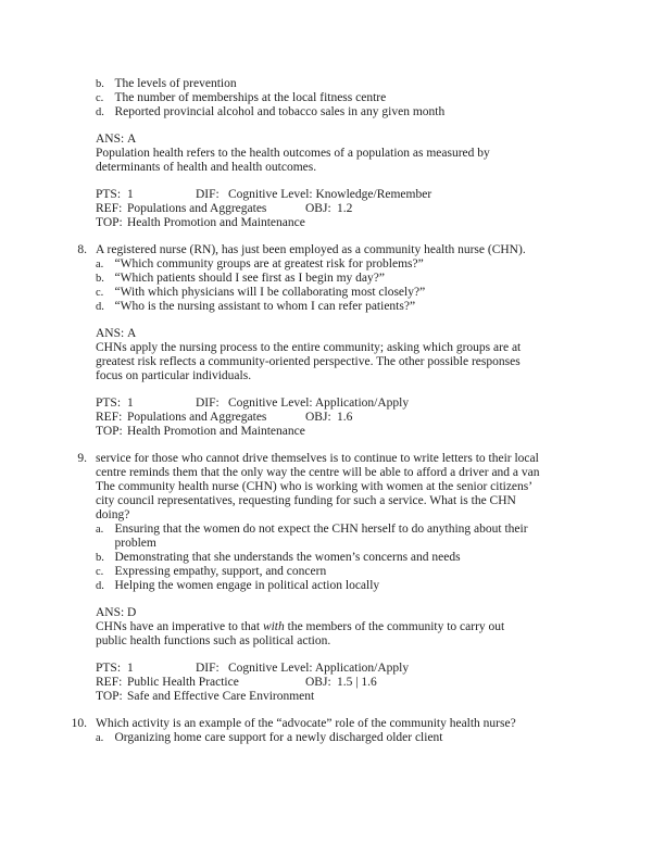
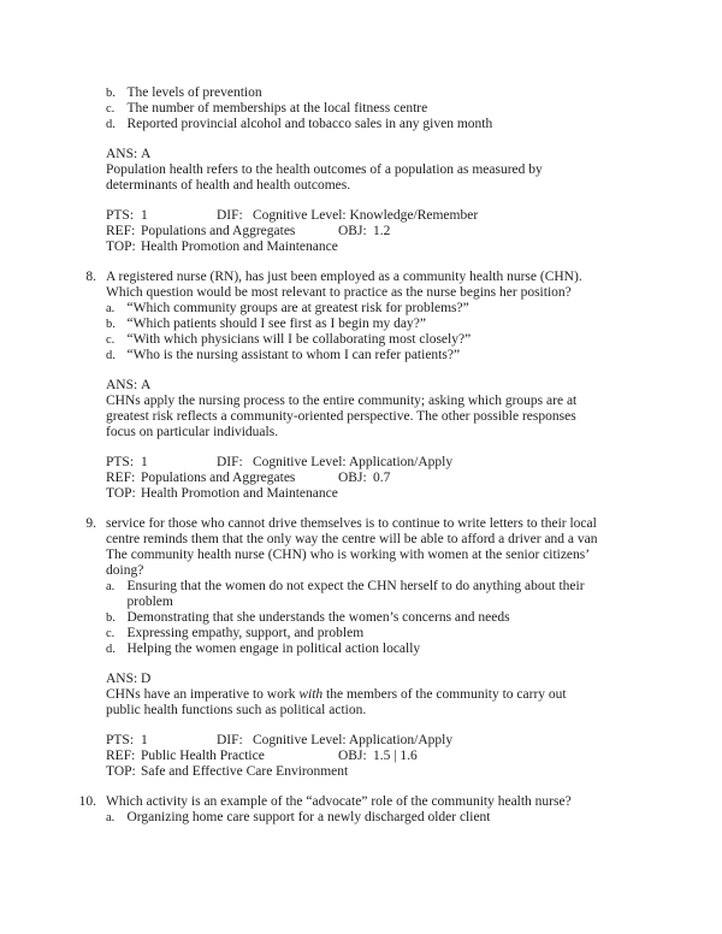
  b.
  The levels of prevention
  c.
  The number of memberships at the local fitness centre
  d.
  Reported provincial alcohol and tobacco sales in any given month
  ANS: A
  Population health refers to the health outcomes of a population as measured by
  determinants of health and health outcomes.
  PTS: 1
  DIF:
  Cognitive Level: Knowledge/Remember
  REF: Populations and Aggregates
  OBJ:
  1.2
  TOP: Health Promotion and Maintenance
  8.
  A registered nurse (RN), has just been employed as a community health nurse (CHN).
+ Which question would be most relevant to practice as the nurse begins her position?
  a.
  “Which community groups are at greatest risk for problems?”
  b.
  “Which patients should I see first as I begin my day?”
  c.
  “With which physicians will I be collaborating most closely?”
  d.
  “Who is the nursing assistant to whom I can refer patients?”
  ANS: A
  CHNs apply the nursing process to the entire community; asking which groups are at
  greatest risk reflects a community-oriented perspective. The other possible responses
  focus on particular individuals.
  PTS: 1
  DIF:
  Cognitive Level: Application/Apply
  REF: Populations and Aggregates
  OBJ:
- 1.6
+ 0.7
  TOP: Health Promotion and Maintenance
  9.
  service for those who cannot drive themselves is to continue to write letters to their local
  centre reminds them that the only way the centre will be able to afford a driver and a van
  The community health nurse (CHN) who is working with women at the senior citizens’
- city council representatives, requesting funding for such a service. What is the CHN
  doing?
  a.
  Ensuring that the women do not expect the CHN herself to do anything about their
  problem
  b.
  Demonstrating that she understands the women’s concerns and needs
  c.
- Expressing empathy, support, and concern
+ Expressing empathy, support, and problem
  d.
  Helping the women engage in political action locally
  ANS: D
- CHNs have an imperative to that with the members of the community to carry out
+ CHNs have an imperative to work with the members of the community to carry out
  public health functions such as political action.
  PTS: 1
  DIF:
  Cognitive Level: Application/Apply
  REF: Public Health Practice
  OBJ:
  1.5 | 1.6
  TOP: Safe and Effective Care Environment
  10.
  Which activity is an example of the “advocate” role of the community health nurse?
  a.
  Organizing home care support for a newly discharged older client
